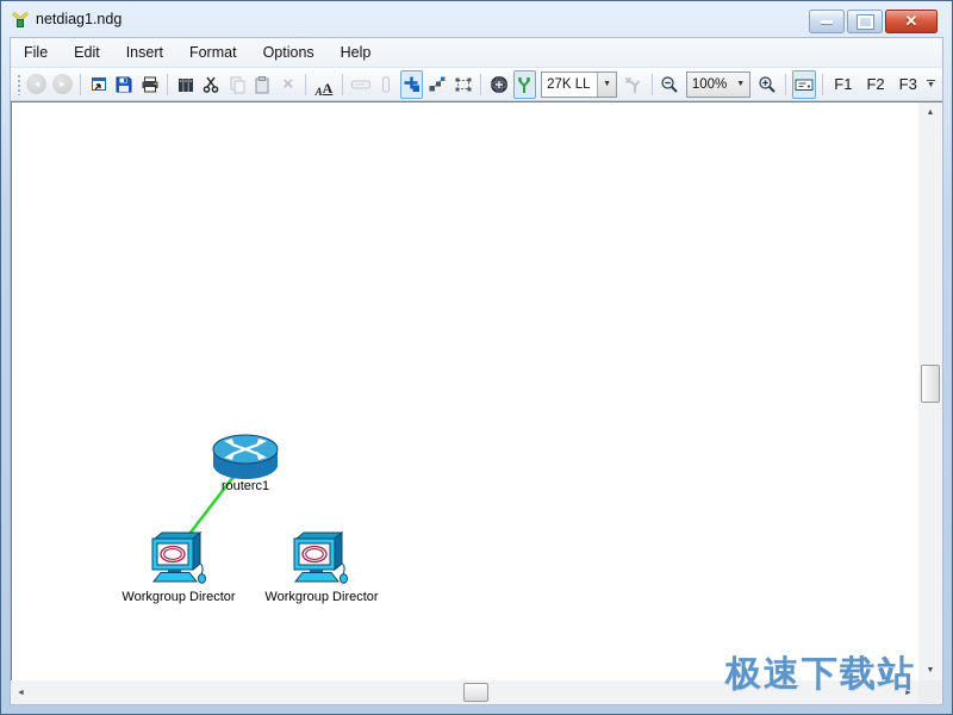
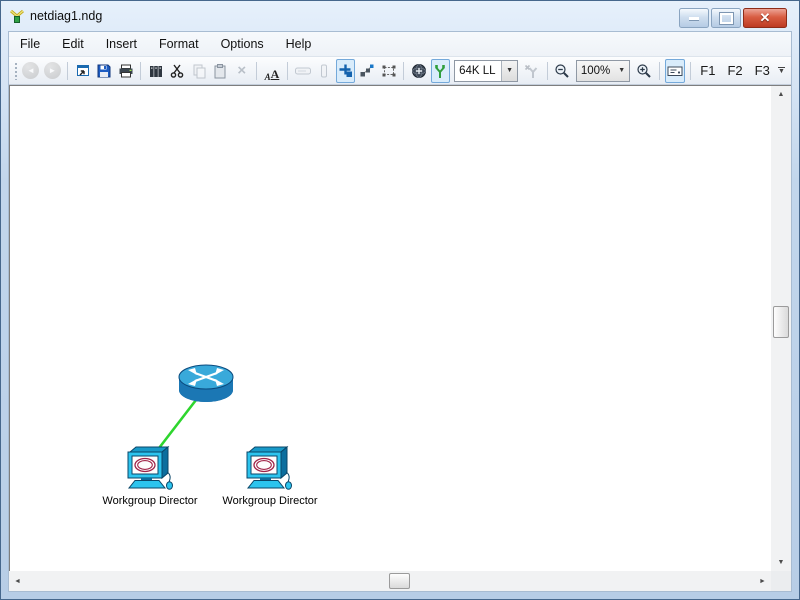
  netdiag1.ndg
  ✕
  File
  Edit
  Insert
  Format
  Options
  Help
  ◄
  ►
  ×
  A
  A
- 27K LL
+ 64K LL
  100%
  F1
  F2
  F3
- routerc1
  Workgroup Director
  Workgroup Director
- 极速下载站
